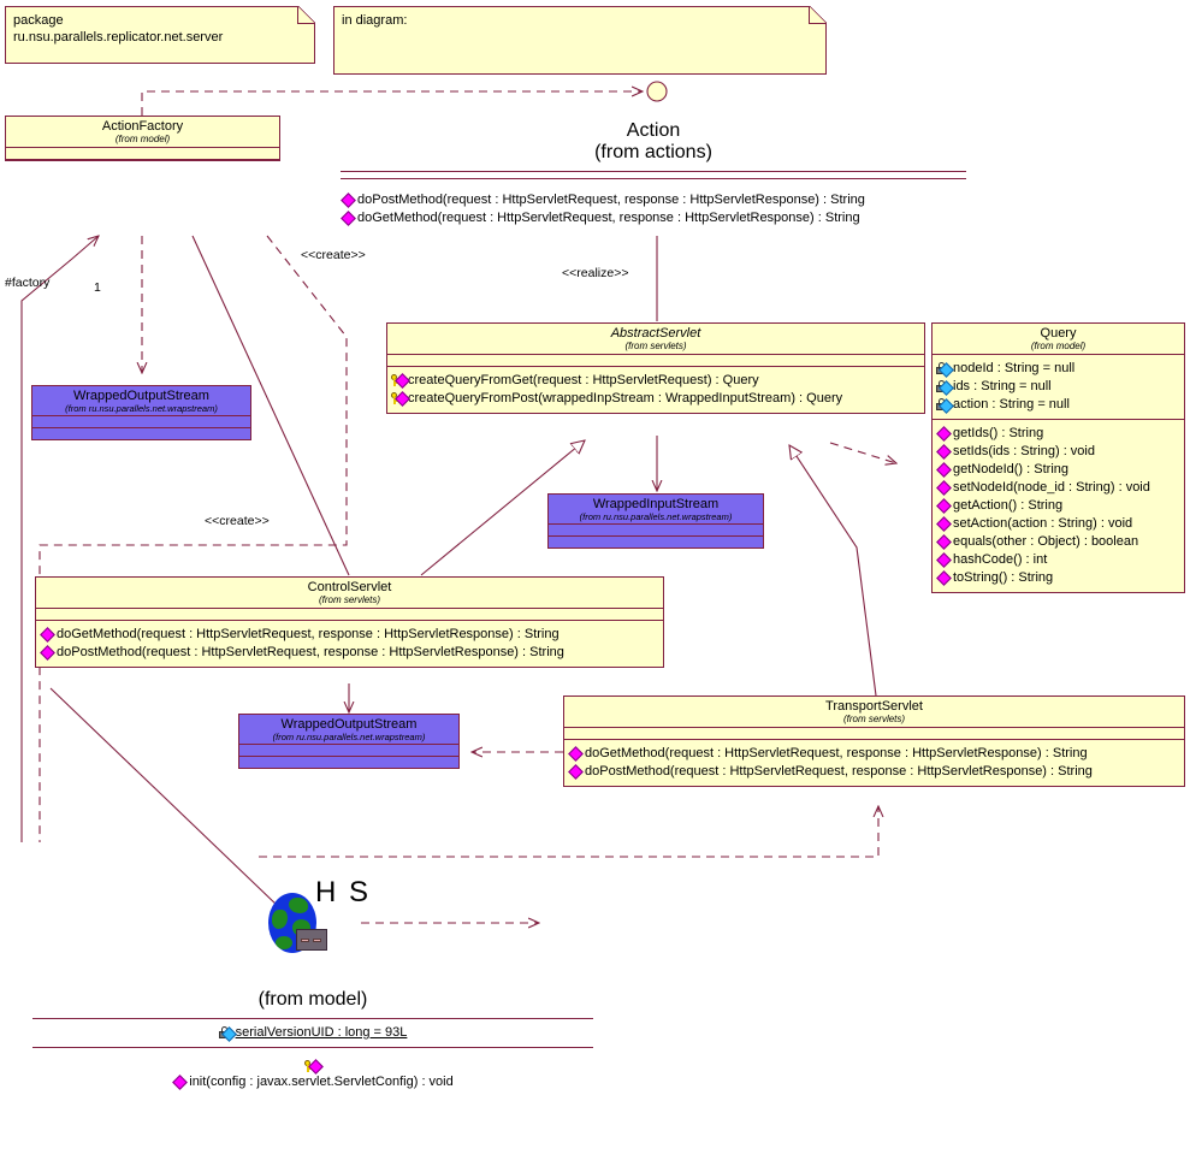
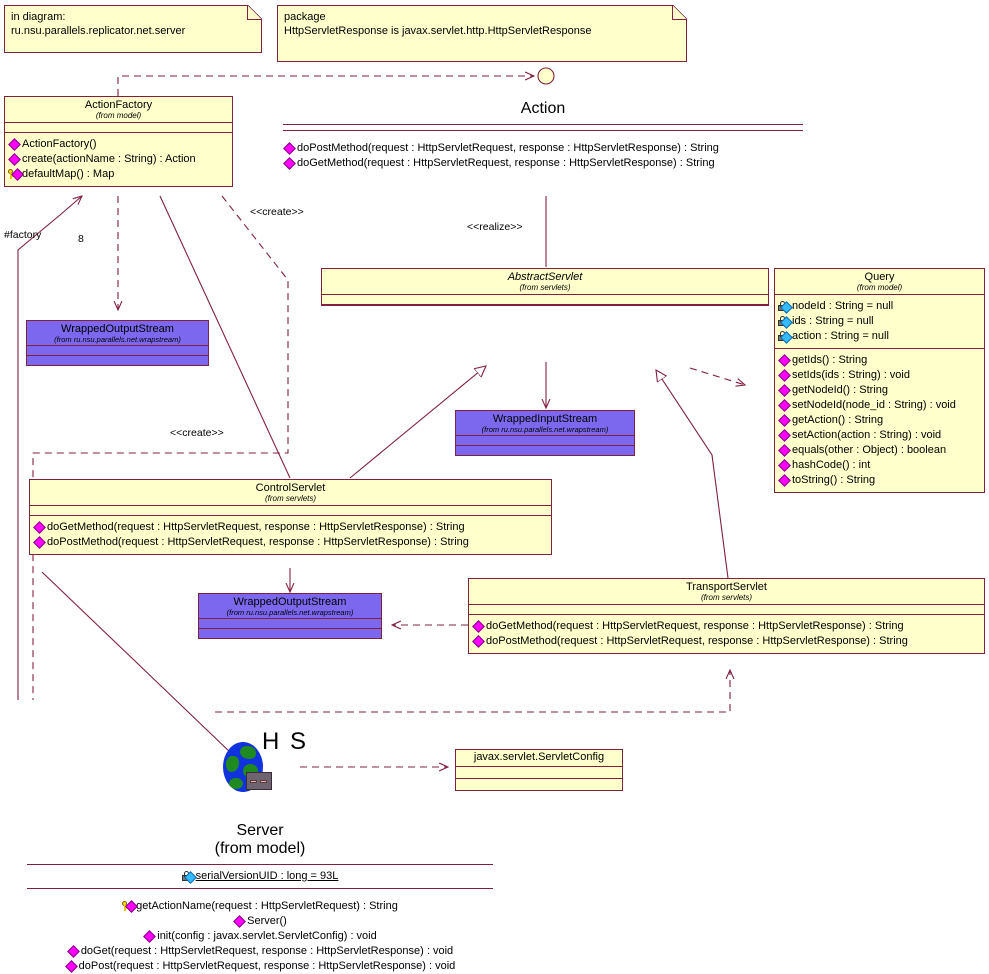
  <<create>>
  <<create>>
  <<realize>>
  #factory
- 1
+ 8
- package
+ in diagram:
  ru.nsu.parallels.replicator.net.server
- in diagram:
+ package
+ HttpServletResponse is javax.servlet.http.HttpServletResponse
  ActionFactory
  (from model)
+ ActionFactory()
+ create(actionName : String) : Action
+ defaultMap() : Map
  Action
- (from actions)
  doPostMethod(request : HttpServletRequest, response : HttpServletResponse) : String
  doGetMethod(request : HttpServletRequest, response : HttpServletResponse) : String
  WrappedOutputStream
  (from ru.nsu.parallels.net.wrapstream)
  AbstractServlet
  (from servlets)
- createQueryFromGet(request : HttpServletRequest) : Query
- createQueryFromPost(wrappedInpStream : WrappedInputStream) : Query
  Query
  (from model)
  nodeId : String = null
  ids : String = null
  action : String = null
  getIds() : String
  setIds(ids : String) : void
  getNodeId() : String
  setNodeId(node_id : String) : void
  getAction() : String
  setAction(action : String) : void
  equals(other : Object) : boolean
  hashCode() : int
  toString() : String
  WrappedInputStream
  (from ru.nsu.parallels.net.wrapstream)
  ControlServlet
  (from servlets)
  doGetMethod(request : HttpServletRequest, response : HttpServletResponse) : String
  doPostMethod(request : HttpServletRequest, response : HttpServletResponse) : String
  TransportServlet
  (from servlets)
  doGetMethod(request : HttpServletRequest, response : HttpServletResponse) : String
  doPostMethod(request : HttpServletRequest, response : HttpServletResponse) : String
  WrappedOutputStream
  (from ru.nsu.parallels.net.wrapstream)
+ javax.servlet.ServletConfig
  H S
+ Server
  (from model)
  serialVersionUID : long = 93L
+ getActionName(request : HttpServletRequest) : String
+ Server()
  init(config : javax.servlet.ServletConfig) : void
+ doGet(request : HttpServletRequest, response : HttpServletResponse) : void
+ doPost(request : HttpServletRequest, response : HttpServletResponse) : void
